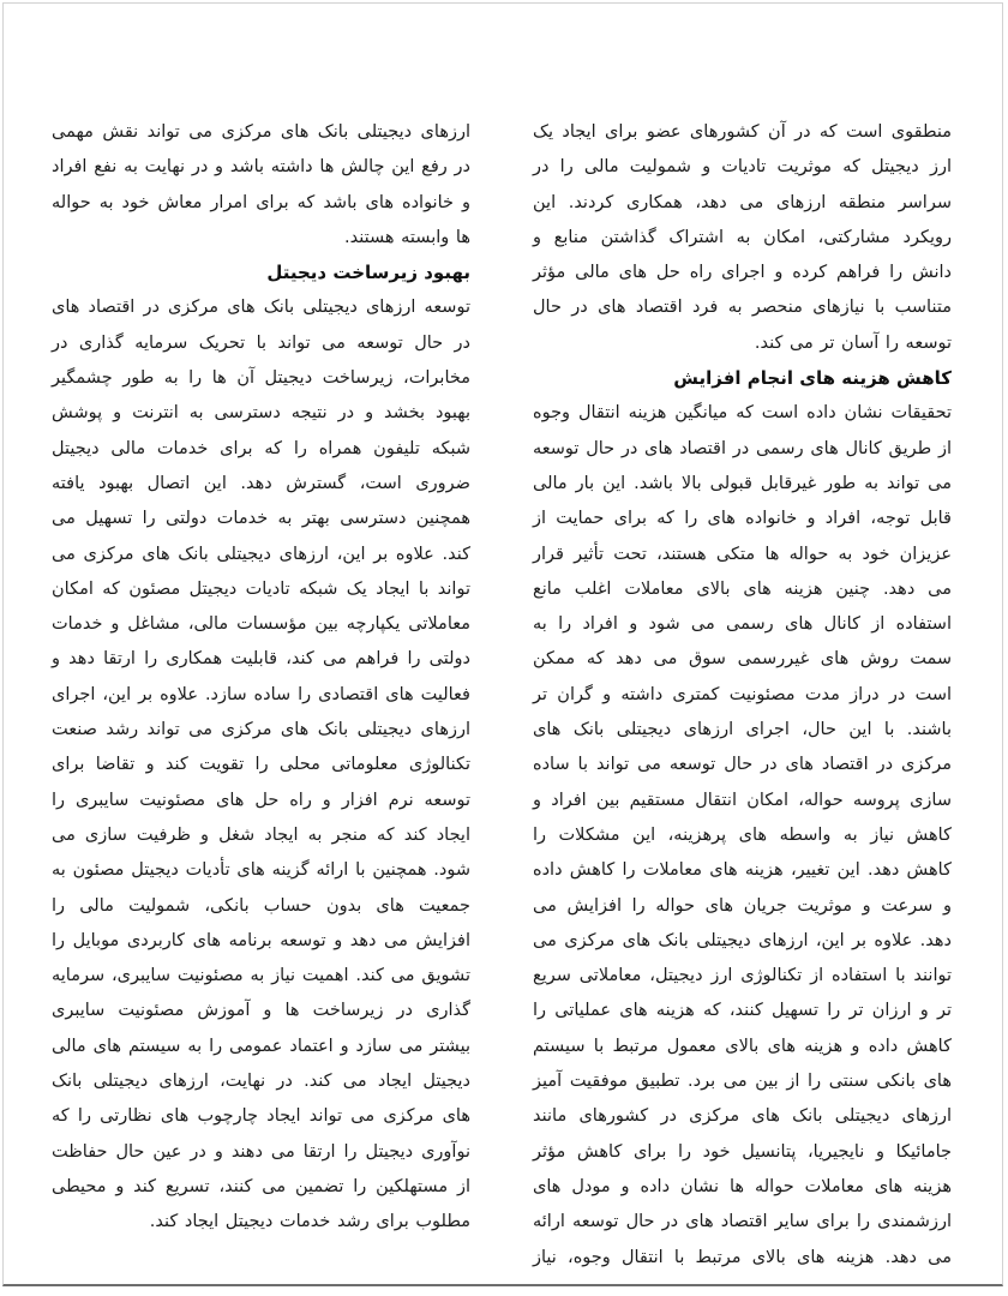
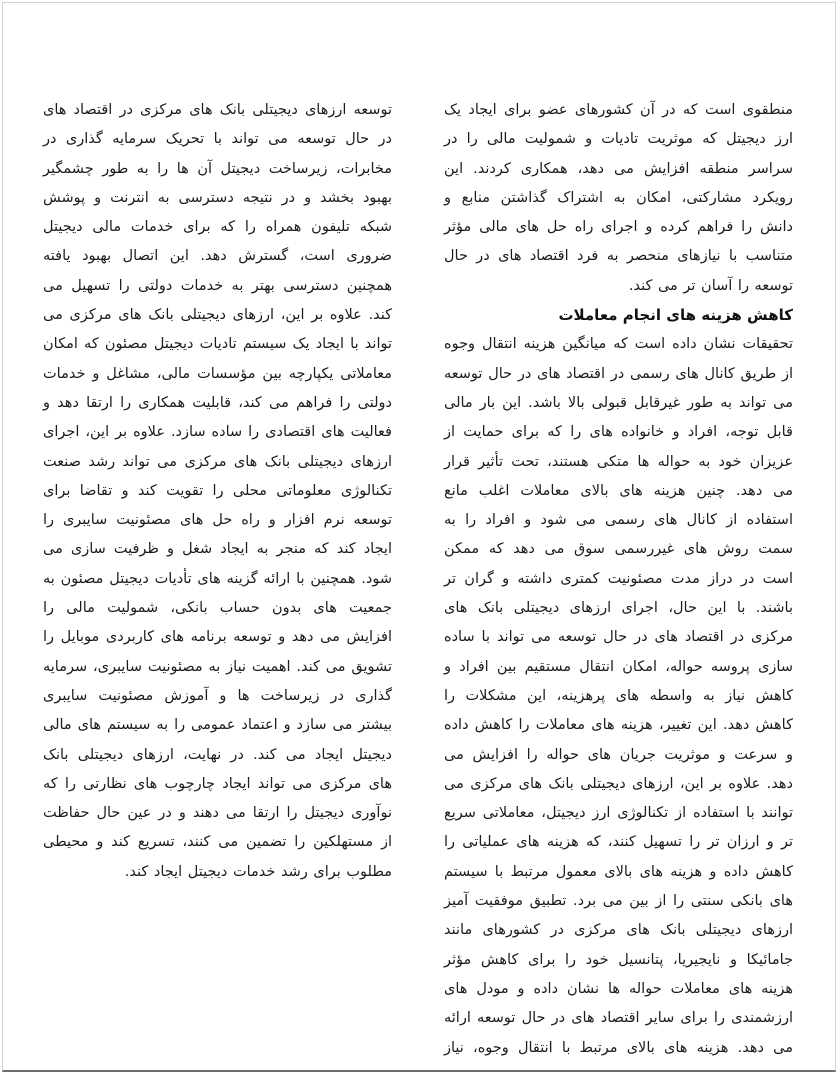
- منطقوی است که در آن کشورهای عضو برای ایجاد یک ارز دیجیتل که موثریت تادیات و شمولیت مالی را در سراسر منطقه ارزهای می دهد، همکاری کردند. این رویکرد مشارکتی، امکان به اشتراک گذاشتن منابع و دانش را فراهم کرده و اجرای راه حل های مالی مؤثر متناسب با نیازهای منحصر به فرد اقتصاد های در حال توسعه را آسان تر می کند.
+ منطقوی است که در آن کشورهای عضو برای ایجاد یک ارز دیجیتل که موثریت تادیات و شمولیت مالی را در سراسر منطقه افزایش می دهد، همکاری کردند. این رویکرد مشارکتی، امکان به اشتراک گذاشتن منابع و دانش را فراهم کرده و اجرای راه حل های مالی مؤثر متناسب با نیازهای منحصر به فرد اقتصاد های در حال توسعه را آسان تر می کند.
- کاهش هزینه های انجام افزایش
+ کاهش هزینه های انجام معاملات
  تحقیقات نشان داده است که میانگین هزینه انتقال وجوه از طریق کانال های رسمی در اقتصاد های در حال توسعه می تواند به طور غیرقابل قبولی بالا باشد. این بار مالی قابل توجه، افراد و خانواده های را که برای حمایت از عزیزان خود به حواله ها متکی هستند، تحت تأثیر قرار می دهد. چنین هزینه های بالای معاملات اغلب مانع استفاده از کانال های رسمی می شود و افراد را به سمت روش های غیررسمی سوق می دهد که ممکن است در دراز مدت مصئونیت کمتری داشته و گران تر باشند. با این حال، اجرای ارزهای دیجیتلی بانک های مرکزی در اقتصاد های در حال توسعه می تواند با ساده سازی پروسه حواله، امکان انتقال مستقیم بین افراد و کاهش نیاز به واسطه های پرهزینه، این مشکلات را کاهش دهد. این تغییر، هزینه های معاملات را کاهش داده و سرعت و موثریت جریان های حواله را افزایش می دهد. علاوه بر این، ارزهای دیجیتلی بانک های مرکزی می توانند با استفاده از تکنالوژی ارز دیجیتل، معاملاتی سریع تر و ارزان تر را تسهیل کنند، که هزینه های عملیاتی را کاهش داده و هزینه های بالای معمول مرتبط با سیستم های بانکی سنتی را از بین می برد. تطبیق موفقیت آمیز ارزهای دیجیتلی بانک های مرکزی در کشورهای مانند جامائیکا و نایجیریا، پتانسیل خود را برای کاهش مؤثر هزینه های معاملات حواله ها نشان داده و مودل های ارزشمندی را برای سایر اقتصاد های در حال توسعه ارائه می دهد. هزینه های بالای مرتبط با انتقال وجوه، نیاز
- ارزهای دیجیتلی بانک های مرکزی می تواند نقش مهمی در رفع این چالش ها داشته باشد و در نهایت به نفع افراد و خانواده های باشد که برای امرار معاش خود به حواله ها وابسته هستند.
- بهبود زیرساخت دیجیتل
- توسعه ارزهای دیجیتلی بانک های مرکزی در اقتصاد های در حال توسعه می تواند با تحریک سرمایه گذاری در مخابرات، زیرساخت دیجیتل آن ها را به طور چشمگیر بهبود بخشد و در نتیجه دسترسی به انترنت و پوشش شبکه تلیفون همراه را که برای خدمات مالی دیجیتل ضروری است، گسترش دهد. این اتصال بهبود یافته همچنین دسترسی بهتر به خدمات دولتی را تسهیل می کند. علاوه بر این، ارزهای دیجیتلی بانک های مرکزی می تواند با ایجاد یک شبکه تادیات دیجیتل مصئون که امکان معاملاتی یکپارچه بین مؤسسات مالی، مشاغل و خدمات دولتی را فراهم می کند، قابلیت همکاری را ارتقا دهد و فعالیت های اقتصادی را ساده سازد. علاوه بر این، اجرای ارزهای دیجیتلی بانک های مرکزی می تواند رشد صنعت تکنالوژی معلوماتی محلی را تقویت کند و تقاضا برای توسعه نرم افزار و راه حل های مصئونیت سایبری را ایجاد کند که منجر به ایجاد شغل و ظرفیت سازی می شود. همچنین با ارائه گزینه های تأدیات دیجیتل مصئون به جمعیت های بدون حساب بانکی، شمولیت مالی را افزایش می دهد و توسعه برنامه های کاربردی موبایل را تشویق می کند. اهمیت نیاز به مصئونیت سایبری، سرمایه گذاری در زیرساخت ها و آموزش مصئونیت سایبری بیشتر می سازد و اعتماد عمومی را به سیستم های مالی دیجیتل ایجاد می کند. در نهایت، ارزهای دیجیتلی بانک های مرکزی می تواند ایجاد چارچوب های نظارتی را که نوآوری دیجیتل را ارتقا می دهند و در عین حال حفاظت از مستهلکین را تضمین می کنند، تسریع کند و محیطی مطلوب برای رشد خدمات دیجیتل ایجاد کند.
+ توسعه ارزهای دیجیتلی بانک های مرکزی در اقتصاد های در حال توسعه می تواند با تحریک سرمایه گذاری در مخابرات، زیرساخت دیجیتل آن ها را به طور چشمگیر بهبود بخشد و در نتیجه دسترسی به انترنت و پوشش شبکه تلیفون همراه را که برای خدمات مالی دیجیتل ضروری است، گسترش دهد. این اتصال بهبود یافته همچنین دسترسی بهتر به خدمات دولتی را تسهیل می کند. علاوه بر این، ارزهای دیجیتلی بانک های مرکزی می تواند با ایجاد یک سیستم تادیات دیجیتل مصئون که امکان معاملاتی یکپارچه بین مؤسسات مالی، مشاغل و خدمات دولتی را فراهم می کند، قابلیت همکاری را ارتقا دهد و فعالیت های اقتصادی را ساده سازد. علاوه بر این، اجرای ارزهای دیجیتلی بانک های مرکزی می تواند رشد صنعت تکنالوژی معلوماتی محلی را تقویت کند و تقاضا برای توسعه نرم افزار و راه حل های مصئونیت سایبری را ایجاد کند که منجر به ایجاد شغل و ظرفیت سازی می شود. همچنین با ارائه گزینه های تأدیات دیجیتل مصئون به جمعیت های بدون حساب بانکی، شمولیت مالی را افزایش می دهد و توسعه برنامه های کاربردی موبایل را تشویق می کند. اهمیت نیاز به مصئونیت سایبری، سرمایه گذاری در زیرساخت ها و آموزش مصئونیت سایبری بیشتر می سازد و اعتماد عمومی را به سیستم های مالی دیجیتل ایجاد می کند. در نهایت، ارزهای دیجیتلی بانک های مرکزی می تواند ایجاد چارچوب های نظارتی را که نوآوری دیجیتل را ارتقا می دهند و در عین حال حفاظت از مستهلکین را تضمین می کنند، تسریع کند و محیطی مطلوب برای رشد خدمات دیجیتل ایجاد کند.
